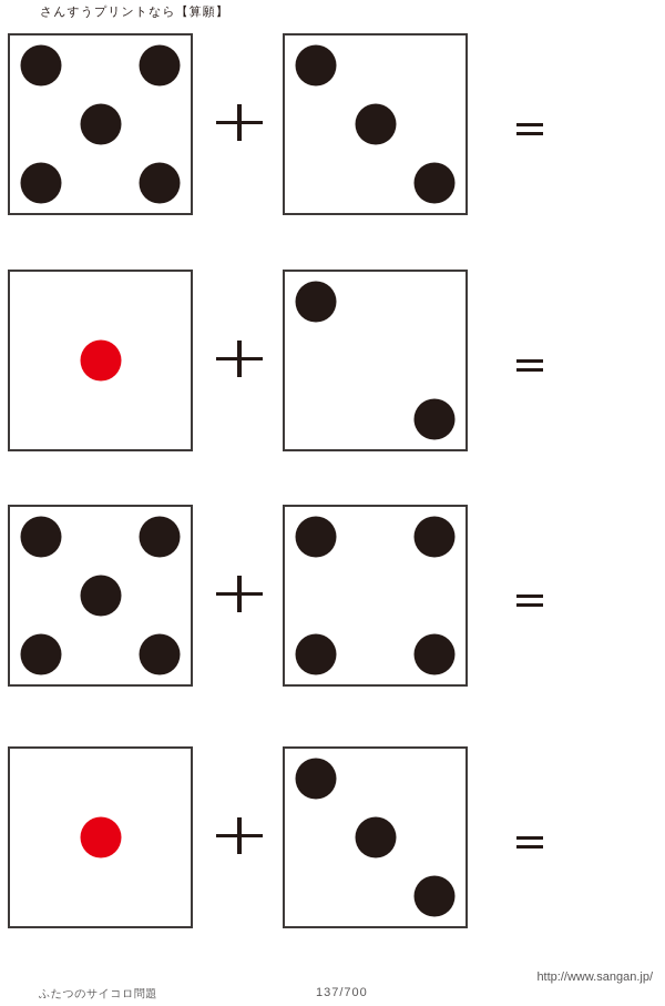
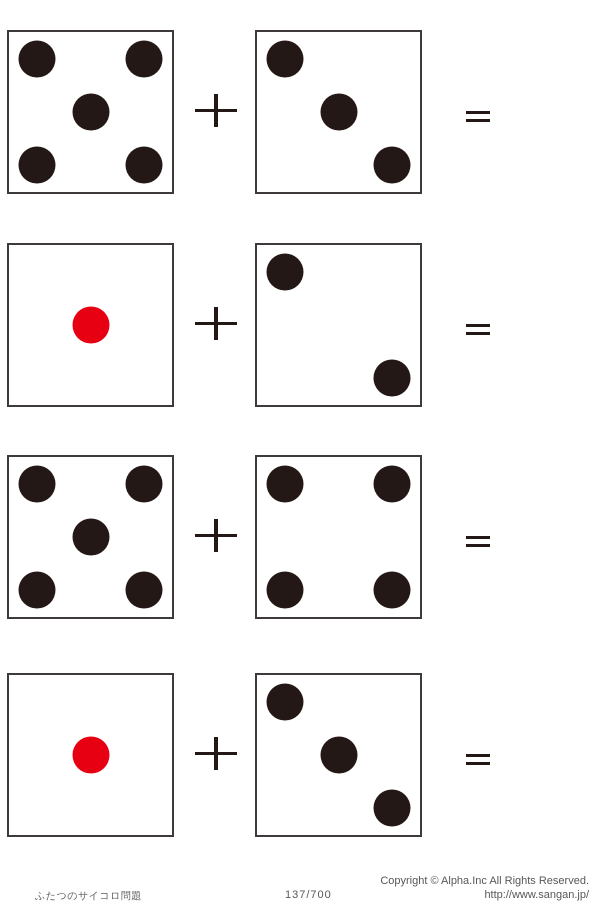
- さんすうプリントなら【算願】
  ふたつのサイコロ問題
  137/700
+ Copyright © Alpha.Inc All Rights Reserved.
  http://www.sangan.jp/
